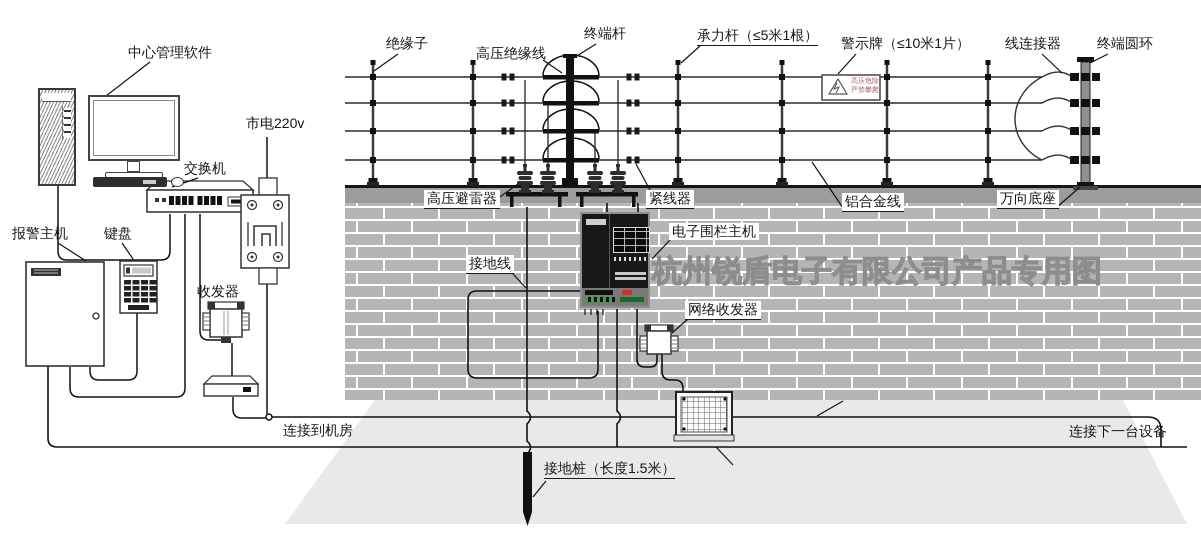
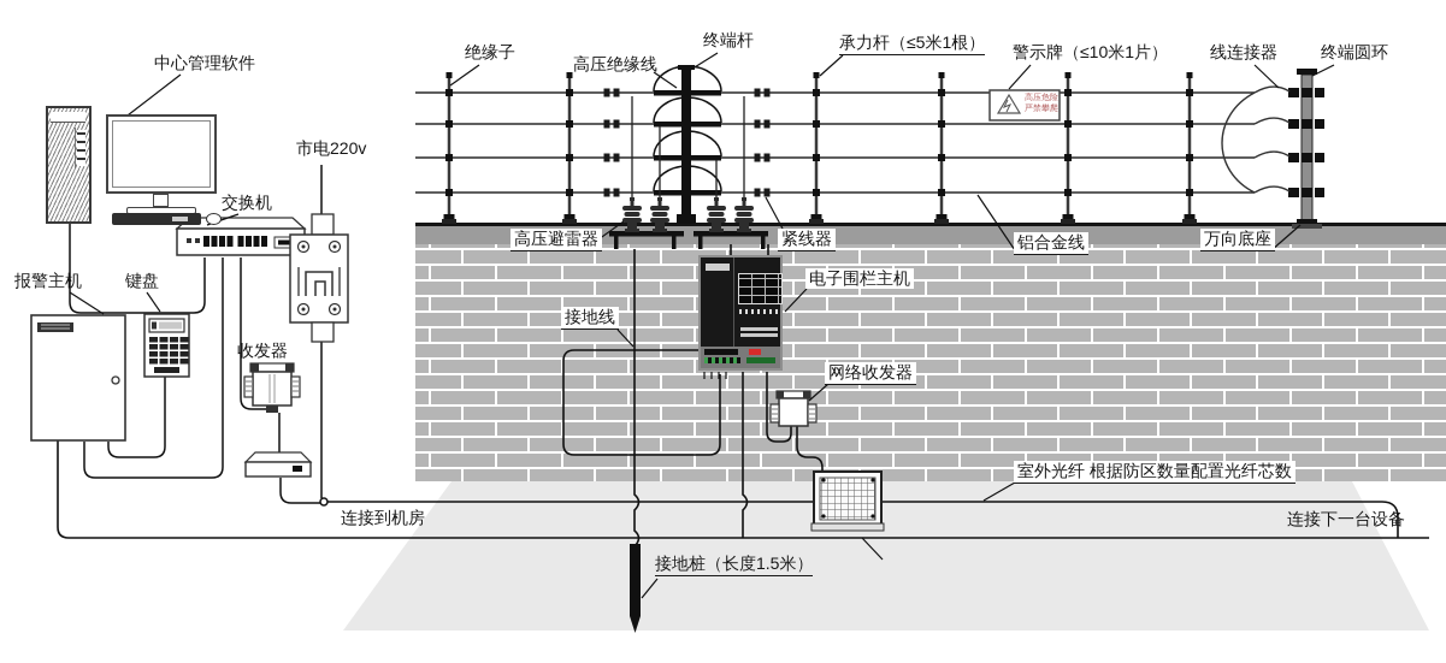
- 杭州锐盾电子有限公司产品专用图
  中心管理软件
  市电220v
  交换机
  报警主机
  键盘
  收发器
  绝缘子
  高压绝缘线
  终端杆
  承力杆（≤5米1根）
  警示牌（≤10米1片）
  线连接器
  终端圆环
  高压避雷器
  紧线器
  铝合金线
  万向底座
  电子围栏主机
  接地线
  网络收发器
+ 室外光纤 根据防区数量配置光纤芯数
  连接到机房
  连接下一台设备
  接地桩（长度1.5米）
